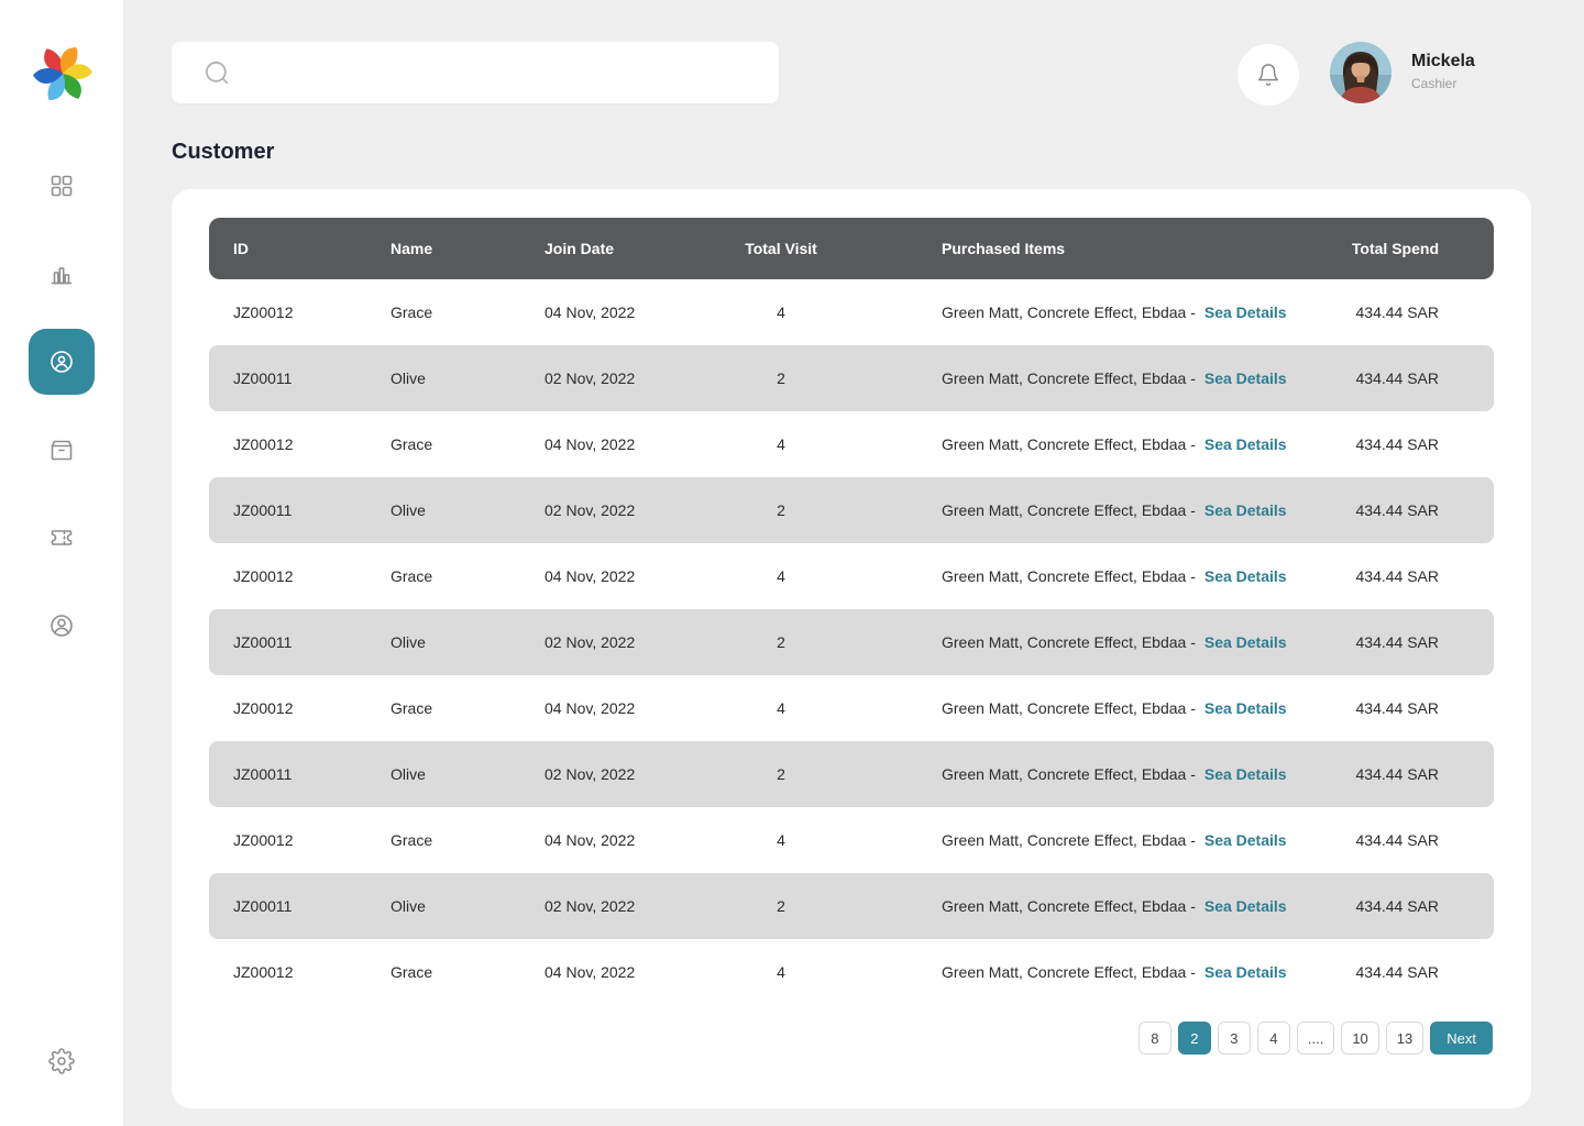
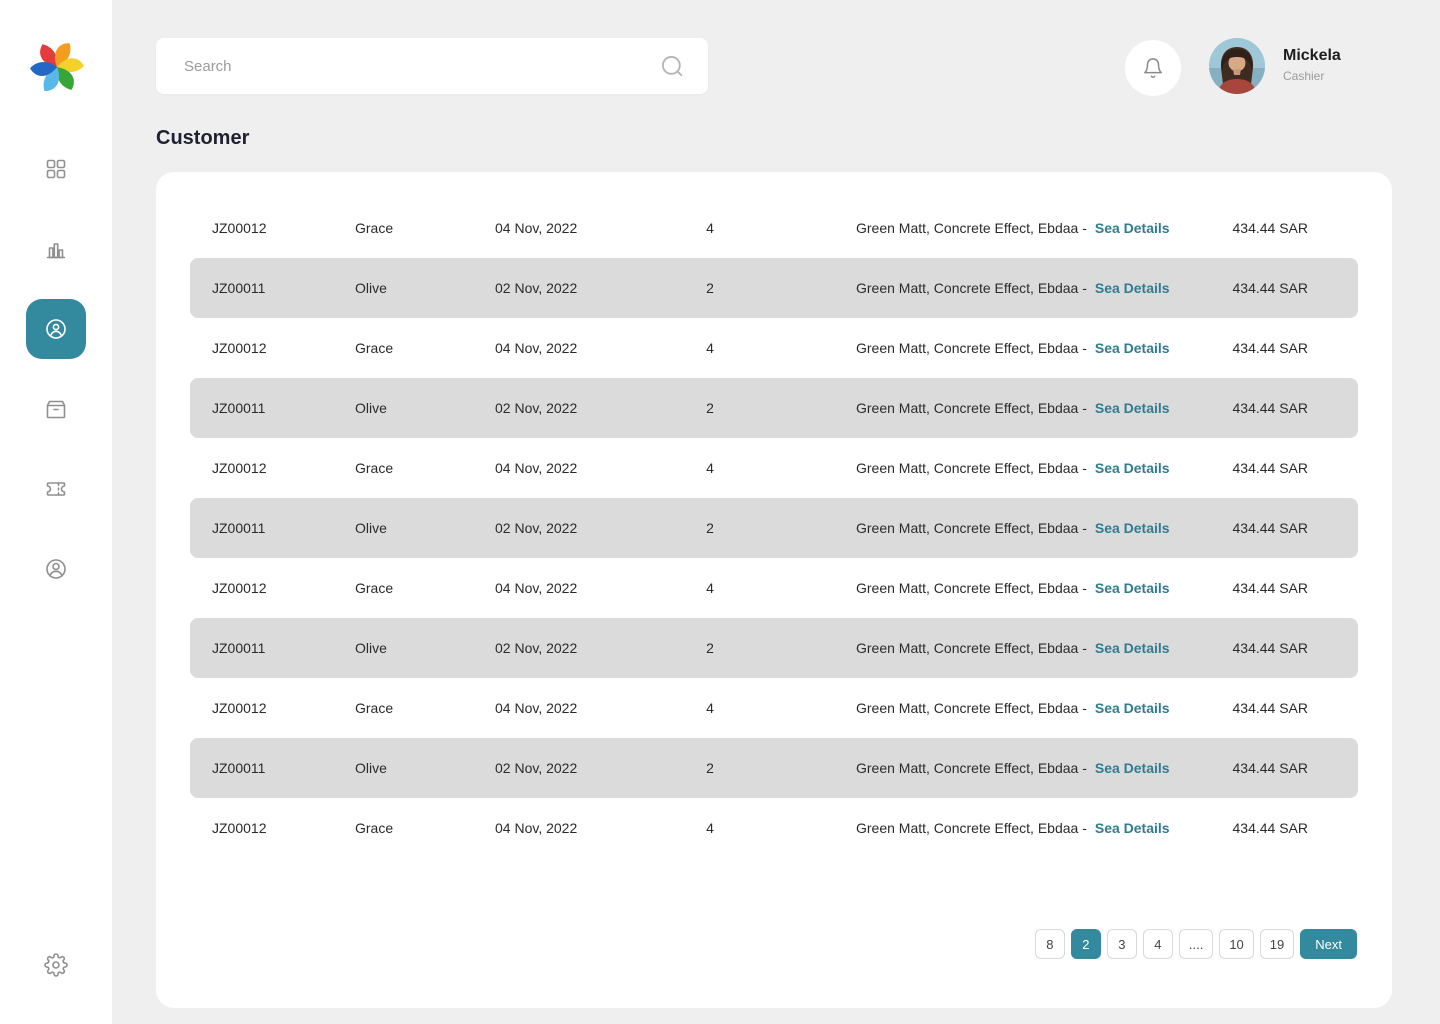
+ Search
  Mickela
  Cashier
  Customer
- ID
- Name
- Join Date
- Total Visit
- Purchased Items
- Total Spend
  JZ00012
  Grace
  04 Nov, 2022
  4
  Green Matt, Concrete Effect, Ebdaa - Sea Details
  434.44 SAR
  JZ00011
  Olive
  02 Nov, 2022
  2
  Green Matt, Concrete Effect, Ebdaa - Sea Details
  434.44 SAR
  JZ00012
  Grace
  04 Nov, 2022
  4
  Green Matt, Concrete Effect, Ebdaa - Sea Details
  434.44 SAR
  JZ00011
  Olive
  02 Nov, 2022
  2
  Green Matt, Concrete Effect, Ebdaa - Sea Details
  434.44 SAR
  JZ00012
  Grace
  04 Nov, 2022
  4
  Green Matt, Concrete Effect, Ebdaa - Sea Details
  434.44 SAR
  JZ00011
  Olive
  02 Nov, 2022
  2
  Green Matt, Concrete Effect, Ebdaa - Sea Details
  434.44 SAR
  JZ00012
  Grace
  04 Nov, 2022
  4
  Green Matt, Concrete Effect, Ebdaa - Sea Details
  434.44 SAR
  JZ00011
  Olive
  02 Nov, 2022
  2
  Green Matt, Concrete Effect, Ebdaa - Sea Details
  434.44 SAR
  JZ00012
  Grace
  04 Nov, 2022
  4
  Green Matt, Concrete Effect, Ebdaa - Sea Details
  434.44 SAR
  JZ00011
  Olive
  02 Nov, 2022
  2
  Green Matt, Concrete Effect, Ebdaa - Sea Details
  434.44 SAR
  JZ00012
  Grace
  04 Nov, 2022
  4
  Green Matt, Concrete Effect, Ebdaa - Sea Details
  434.44 SAR
  8
  2
  3
  4
  ....
  10
- 13
+ 19
  Next
